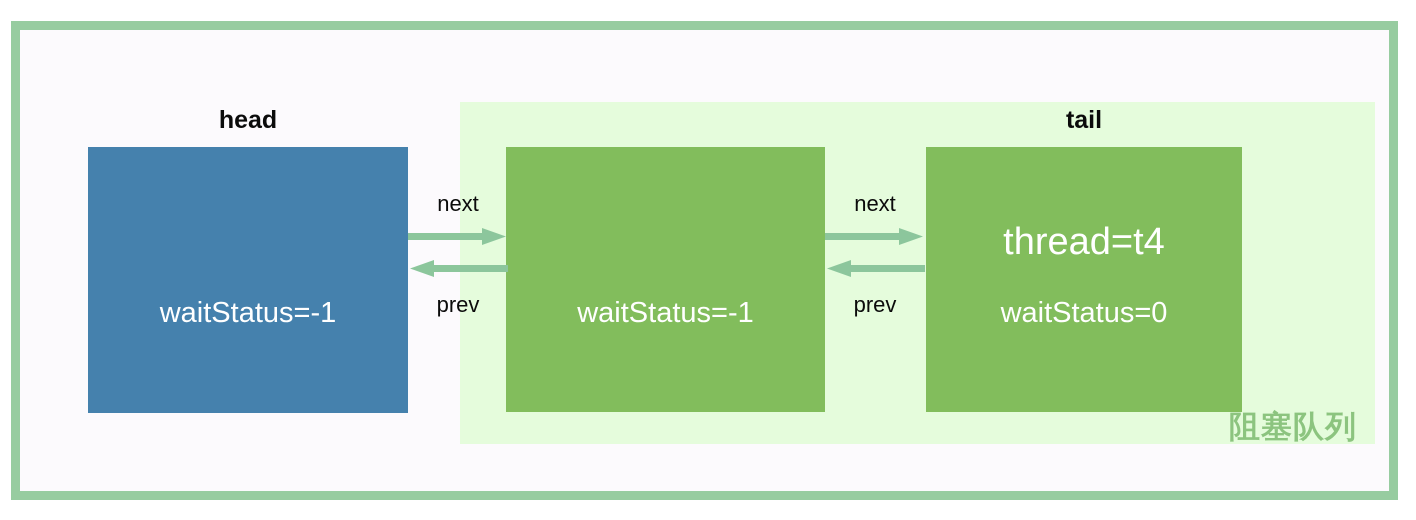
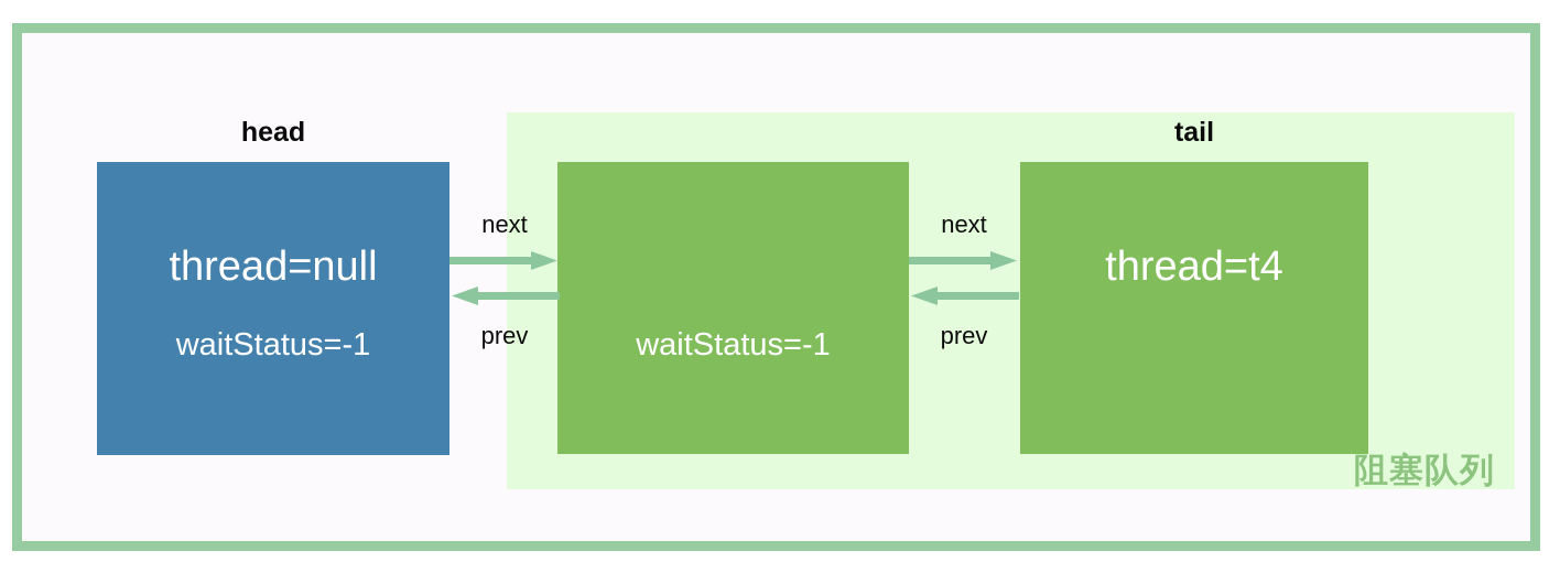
  阻塞队列
  head
  tail
+ thread=null
  waitStatus=-1
  waitStatus=-1
  thread=t4
- waitStatus=0
  next
  prev
  next
  prev
